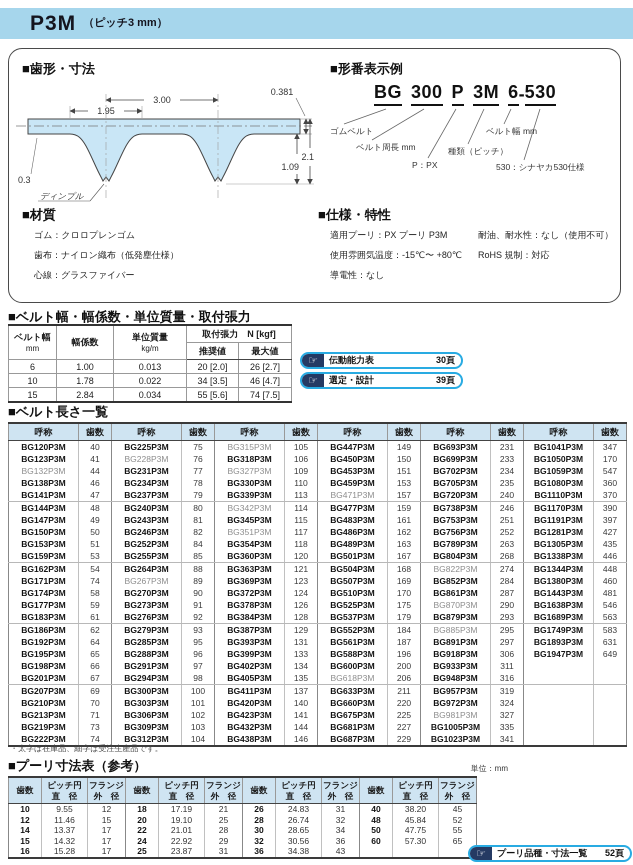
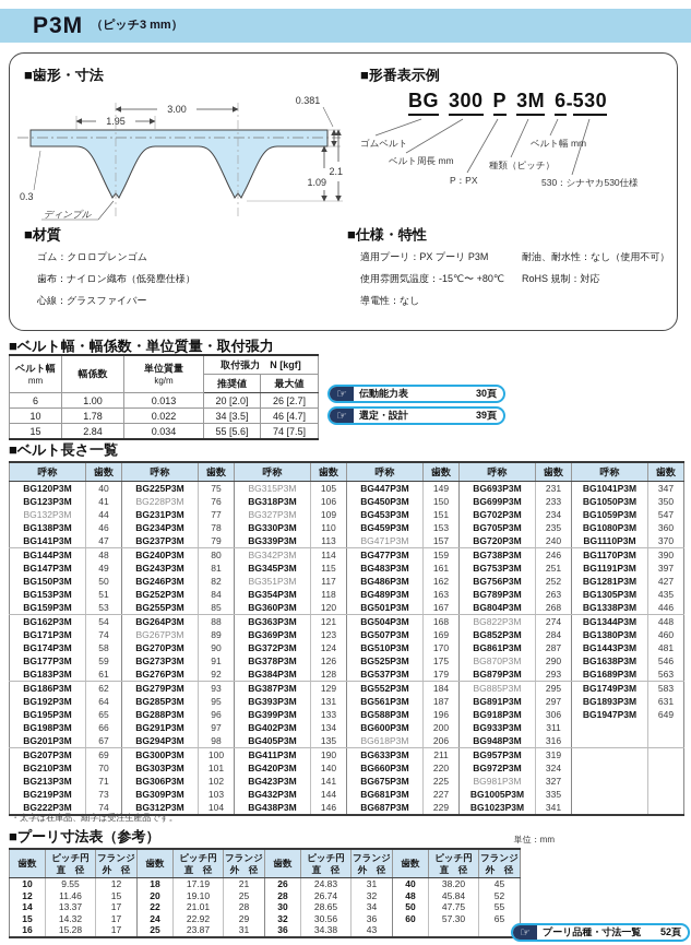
  P3M
  （ピッチ3 mm）
  ■歯形・寸法
  ■形番表示例
  3.00
  1.95
  0.381
  2.1
  1.09
  0.3
  ディンプル
  BG
  300
  P
  3M
  6
  -
  530
  ゴムベルト
  ベルト周長 mm
  P：PX
  種類（ピッチ）
  ベルト幅 mm
  530：シナヤカ530仕様
  ■材質
  ゴム：クロロプレンゴム
  歯布：ナイロン織布（低発塵仕様）
  心線：グラスファイバー
  ■仕様・特性
  適用プーリ：PX プーリ P3M
  使用雰囲気温度：-15℃〜 +80℃
  導電性：なし
  耐油、耐水性：なし（使用不可）
  RoHS 規制：対応
  ■ベルト幅・幅係数・単位質量・取付張力
  ベルト幅 mm	幅係数	単位質量 kg/m	取付張力 N [kgf]
  推奨値	最大値
  6	1.00	0.013	20 [2.0]	26 [2.7]
  10	1.78	0.022	34 [3.5]	46 [4.7]
  15	2.84	0.034	55 [5.6]	74 [7.5]
  ☞
  伝動能力表
  30頁
  ☞
  選定・設計
  39頁
  ■ベルト長さ一覧
  呼称	歯数	呼称	歯数	呼称	歯数	呼称	歯数	呼称	歯数	呼称	歯数
  BG120P3M	40	BG225P3M	75	BG315P3M	105	BG447P3M	149	BG693P3M	231	BG1041P3M	347
- BG123P3M	41	BG228P3M	76	BG318P3M	106	BG450P3M	150	BG699P3M	233	BG1050P3M	170
+ BG123P3M	41	BG228P3M	76	BG318P3M	106	BG450P3M	150	BG699P3M	233	BG1050P3M	350
  BG132P3M	44	BG231P3M	77	BG327P3M	109	BG453P3M	151	BG702P3M	234	BG1059P3M	547
  BG138P3M	46	BG234P3M	78	BG330P3M	110	BG459P3M	153	BG705P3M	235	BG1080P3M	360
  BG141P3M	47	BG237P3M	79	BG339P3M	113	BG471P3M	157	BG720P3M	240	BG1110P3M	370
  BG144P3M	48	BG240P3M	80	BG342P3M	114	BG477P3M	159	BG738P3M	246	BG1170P3M	390
  BG147P3M	49	BG243P3M	81	BG345P3M	115	BG483P3M	161	BG753P3M	251	BG1191P3M	397
  BG150P3M	50	BG246P3M	82	BG351P3M	117	BG486P3M	162	BG756P3M	252	BG1281P3M	427
  BG153P3M	51	BG252P3M	84	BG354P3M	118	BG489P3M	163	BG789P3M	263	BG1305P3M	435
  BG159P3M	53	BG255P3M	85	BG360P3M	120	BG501P3M	167	BG804P3M	268	BG1338P3M	446
  BG162P3M	54	BG264P3M	88	BG363P3M	121	BG504P3M	168	BG822P3M	274	BG1344P3M	448
  BG171P3M	74	BG267P3M	89	BG369P3M	123	BG507P3M	169	BG852P3M	284	BG1380P3M	460
  BG174P3M	58	BG270P3M	90	BG372P3M	124	BG510P3M	170	BG861P3M	287	BG1443P3M	481
  BG177P3M	59	BG273P3M	91	BG378P3M	126	BG525P3M	175	BG870P3M	290	BG1638P3M	546
  BG183P3M	61	BG276P3M	92	BG384P3M	128	BG537P3M	179	BG879P3M	293	BG1689P3M	563
  BG186P3M	62	BG279P3M	93	BG387P3M	129	BG552P3M	184	BG885P3M	295	BG1749P3M	583
  BG192P3M	64	BG285P3M	95	BG393P3M	131	BG561P3M	187	BG891P3M	297	BG1893P3M	631
  BG195P3M	65	BG288P3M	96	BG399P3M	133	BG588P3M	196	BG918P3M	306	BG1947P3M	649
  BG198P3M	66	BG291P3M	97	BG402P3M	134	BG600P3M	200	BG933P3M	311
  BG201P3M	67	BG294P3M	98	BG405P3M	135	BG618P3M	206	BG948P3M	316
- BG207P3M	69	BG300P3M	100	BG411P3M	137	BG633P3M	211	BG957P3M	319
+ BG207P3M	69	BG300P3M	100	BG411P3M	190	BG633P3M	211	BG957P3M	319
  BG210P3M	70	BG303P3M	101	BG420P3M	140	BG660P3M	220	BG972P3M	324
  BG213P3M	71	BG306P3M	102	BG423P3M	141	BG675P3M	225	BG981P3M	327
  BG219P3M	73	BG309P3M	103	BG432P3M	144	BG681P3M	227	BG1005P3M	335
  BG222P3M	74	BG312P3M	104	BG438P3M	146	BG687P3M	229	BG1023P3M	341
  ・太字は在庫品、細字は受注生産品です。
  ■プーリ寸法表（参考）
  単位：mm
  歯数	ピッチ円直 径	フランジ外 径	歯数	ピッチ円直 径	フランジ外 径	歯数	ピッチ円直 径	フランジ外 径	歯数	ピッチ円直 径	フランジ外 径
  10	9.55	12	18	17.19	21	26	24.83	31	40	38.20	45
  12	11.46	15	20	19.10	25	28	26.74	32	48	45.84	52
  14	13.37	17	22	21.01	28	30	28.65	34	50	47.75	55
  15	14.32	17	24	22.92	29	32	30.56	36	60	57.30	65
  16	15.28	17	25	23.87	31	36	34.38	43
  ☞
  プーリ品種・寸法一覧
  52頁
